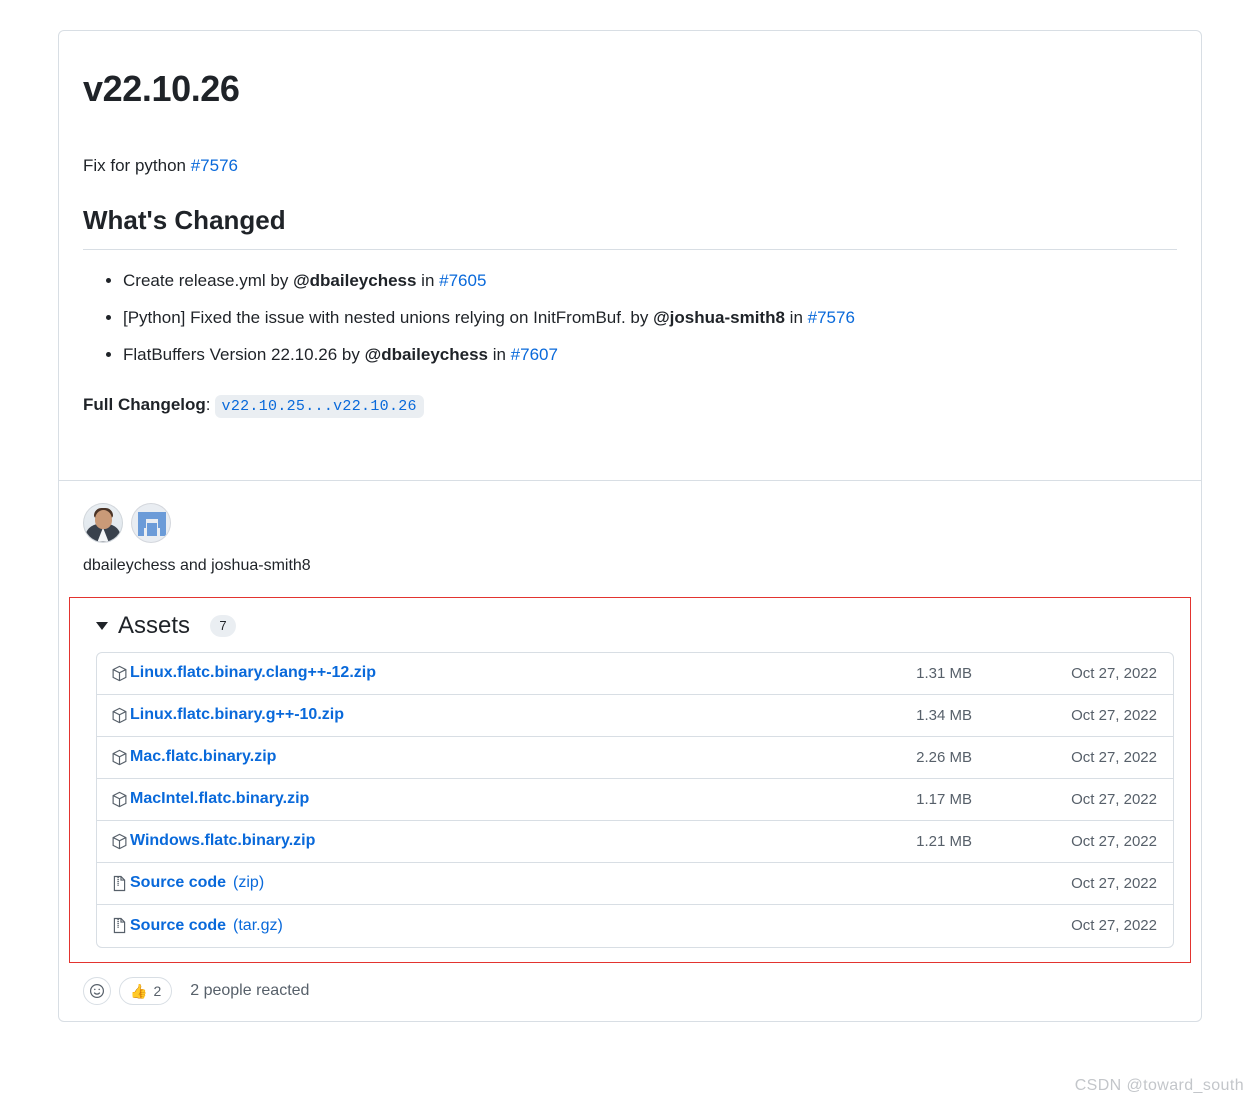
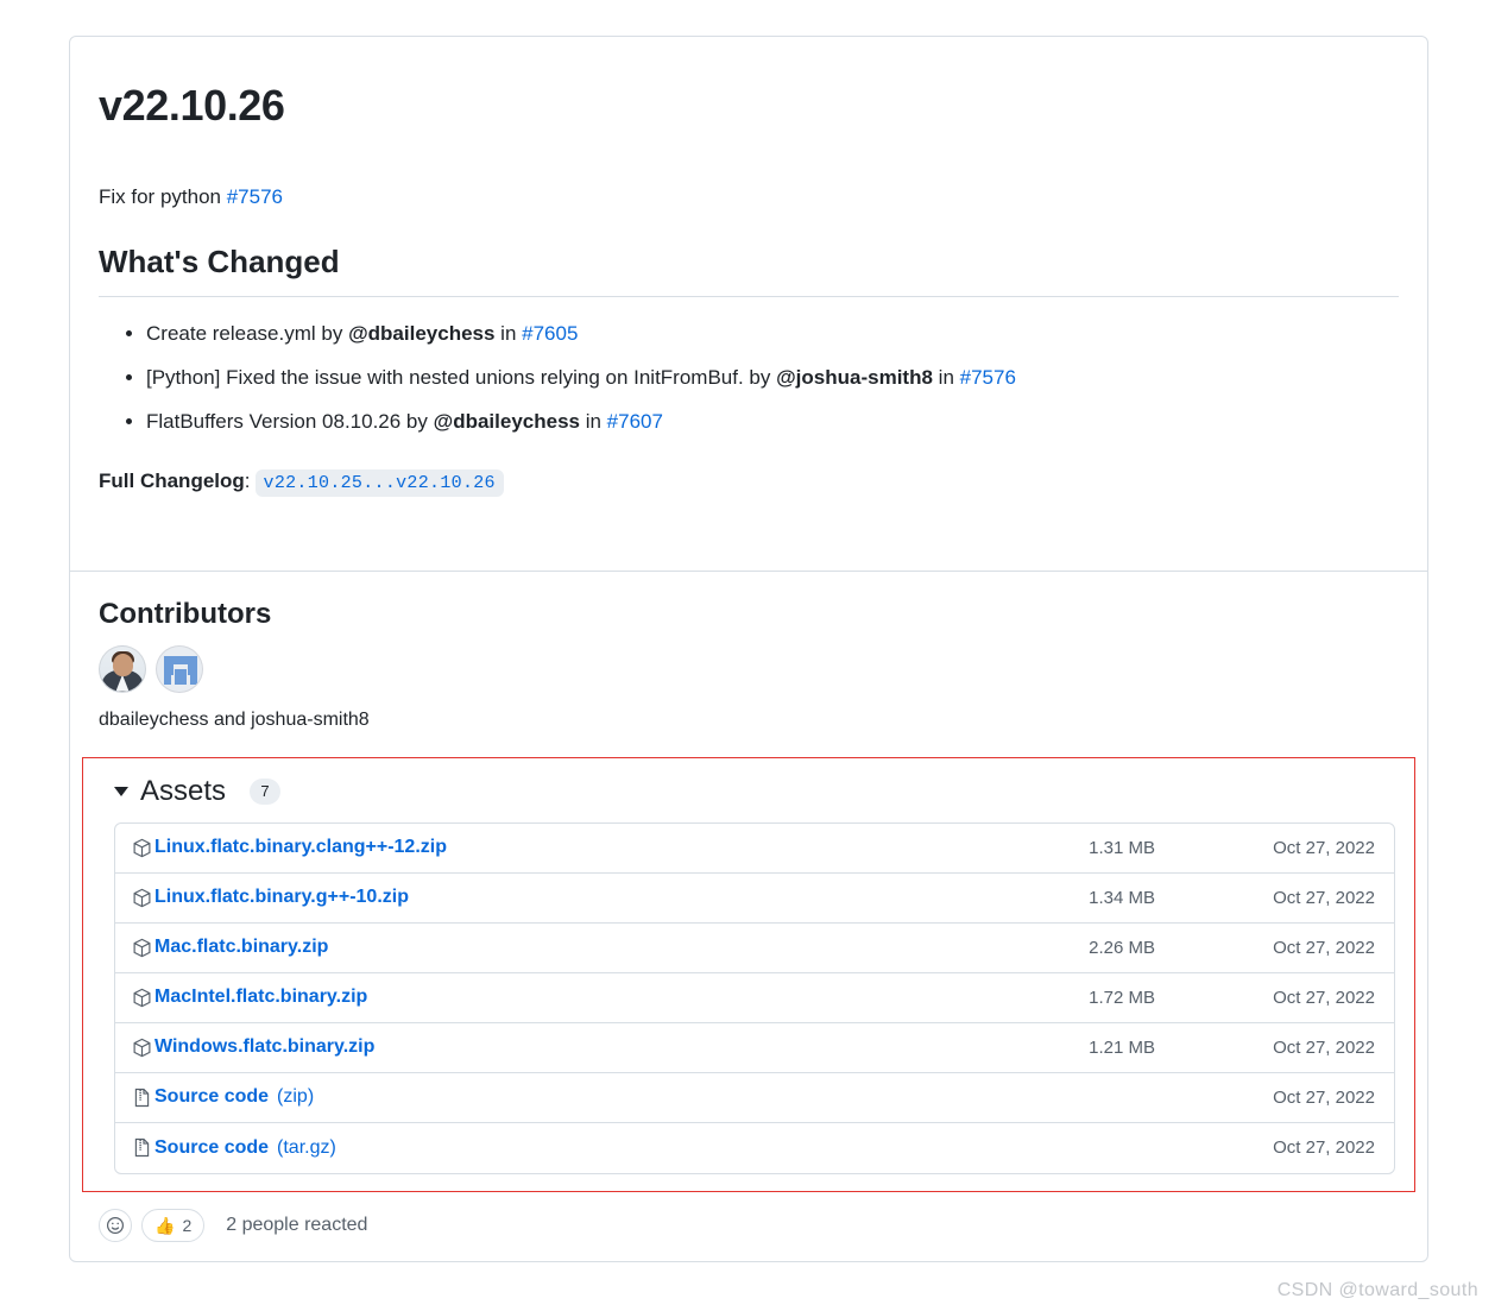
  v22.10.26
  Fix for python #7576
  What's Changed
  Create release.yml by @dbaileychess in #7605
  [Python] Fixed the issue with nested unions relying on InitFromBuf. by @joshua-smith8 in #7576
- FlatBuffers Version 22.10.26 by @dbaileychess in #7607
+ FlatBuffers Version 08.10.26 by @dbaileychess in #7607
  Full Changelog: v22.10.25...v22.10.26
+ Contributors
  dbaileychess and joshua-smith8
  Assets
  7
  Linux.flatc.binary.clang++-12.zip
  1.31 MB
  Oct 27, 2022
  Linux.flatc.binary.g++-10.zip
  1.34 MB
  Oct 27, 2022
  Mac.flatc.binary.zip
  2.26 MB
  Oct 27, 2022
  MacIntel.flatc.binary.zip
- 1.17 MB
+ 1.72 MB
  Oct 27, 2022
  Windows.flatc.binary.zip
  1.21 MB
  Oct 27, 2022
  Source code
  (zip)
  Oct 27, 2022
  Source code
  (tar.gz)
  Oct 27, 2022
  👍
  2
  2 people reacted
  CSDN @toward_south
